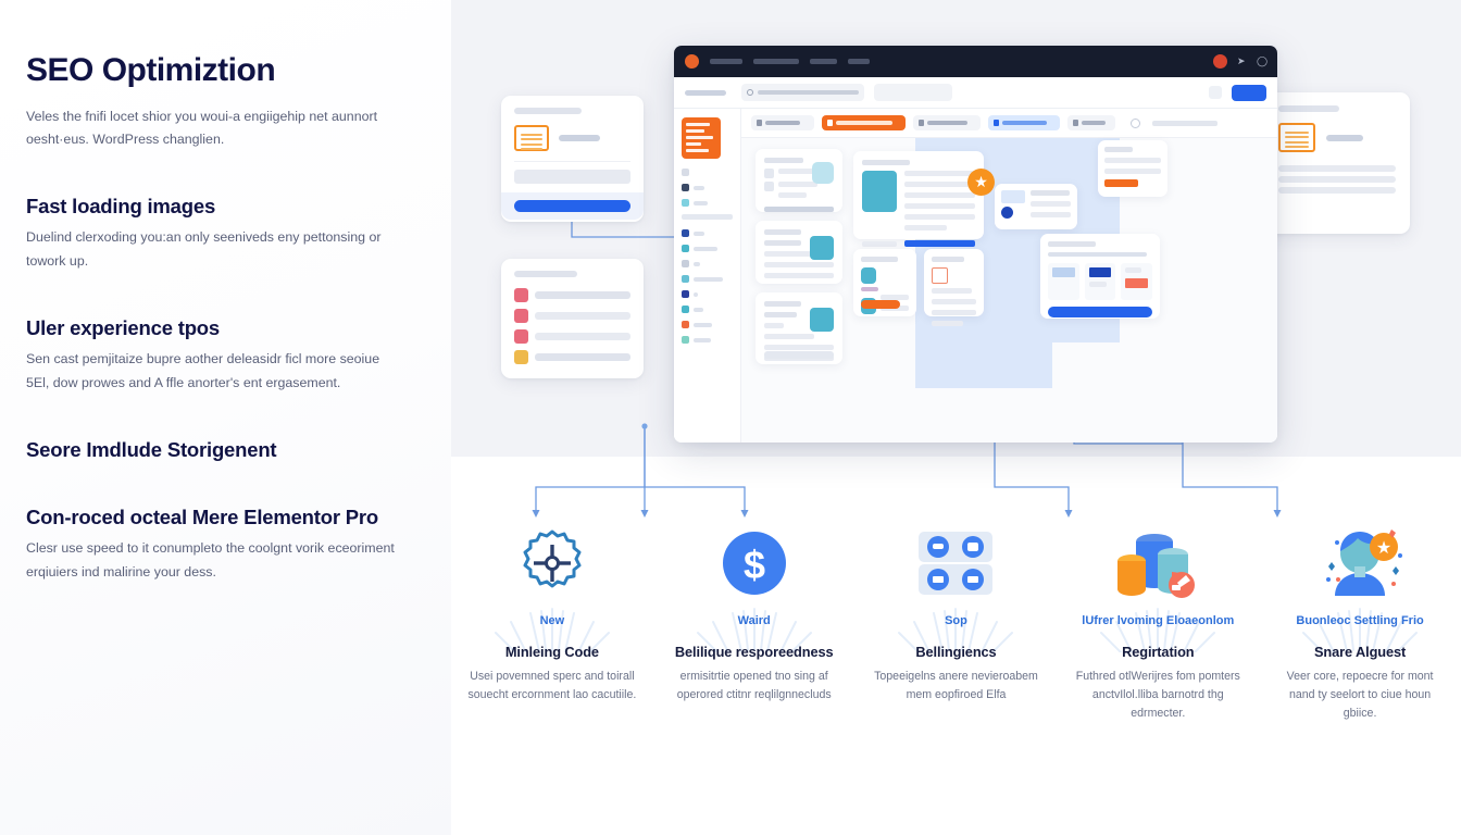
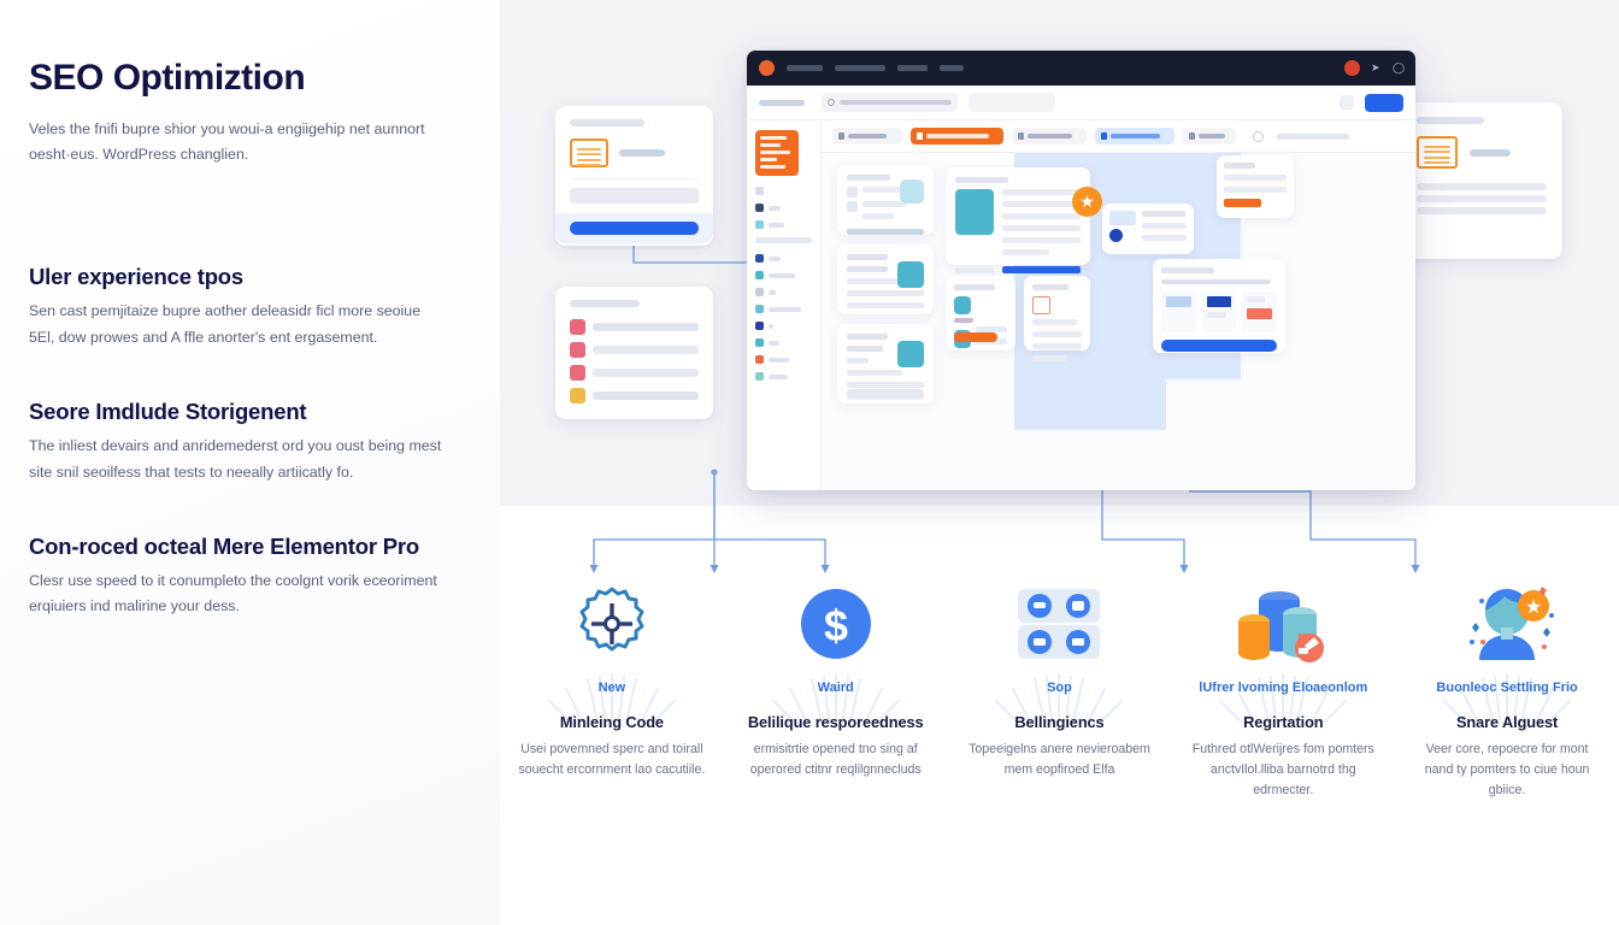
  SEO Optimiztion
- Veles the fnifi locet shior you woui-a engiigehip net aunnort oesht·eus. WordPress changlien.
+ Veles the fnifi bupre shior you woui-a engiigehip net aunnort oesht·eus. WordPress changlien.
- Fast loading images
- Duelind clerxoding you:an only seeniveds eny pettonsing or towork up.
  Uler experience tpos
  Sen cast pemjitaize bupre aother deleasidr ficl more seoiue 5El, dow prowes and A ffle anorter's ent ergasement.
  Seore Imdlude Storigenent
+ The inliest devairs and anridemederst ord you oust being mest site snil seoilfess that tests to neeally artiicatly fo.
  Con-roced octeal Mere Elementor Pro
  Clesr use speed to it conumpleto the coolgnt vorik eceoriment erqiuiers ind malirine your dess.
  ➤
  ◯
  ★
  New
  Minleing Code
  Usei povemned sperc and toirall souecht ercornment lao cacutiile.
  $
  Waird
  Belilique resporeedness
  ermisitrtie opened tno sing af operored ctitnr reqlilgnnecluds
  Sop
  Bellingiencs
  Topeeigelns anere nevieroabem mem eopfiroed Elfa
  lUfrer lvoming Eloaeonlom
  Regirtation
  Futhred otlWerijres fom pomters anctvIlol.lliba barnotrd thg edrmecter.
  ★
  Buonleoc Settling Frio
  Snare Alguest
- Veer core, repoecre for mont nand ty seelort to ciue houn gbiice.
+ Veer core, repoecre for mont nand ty pomters to ciue houn gbiice.
